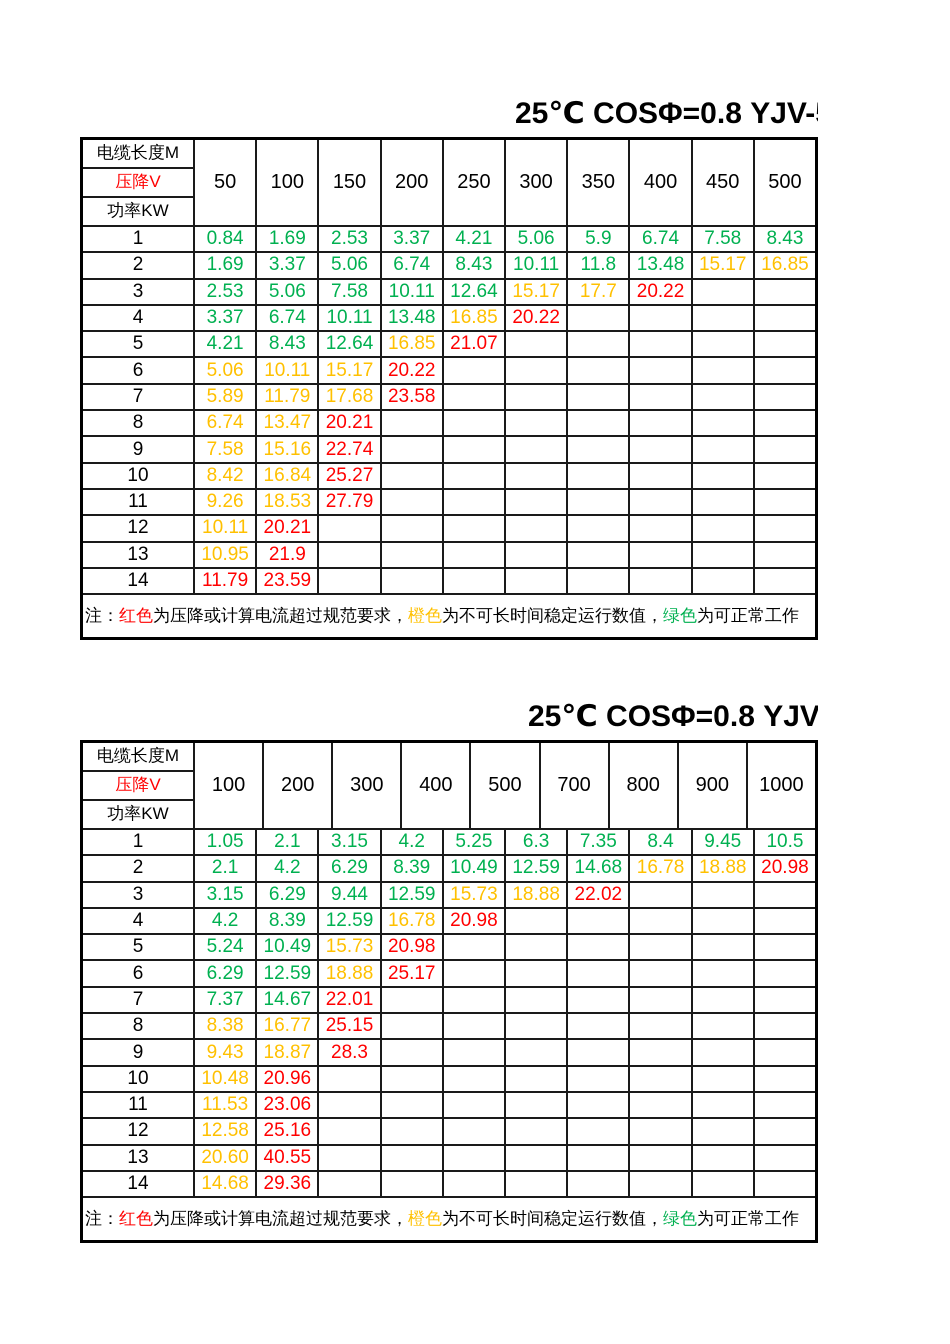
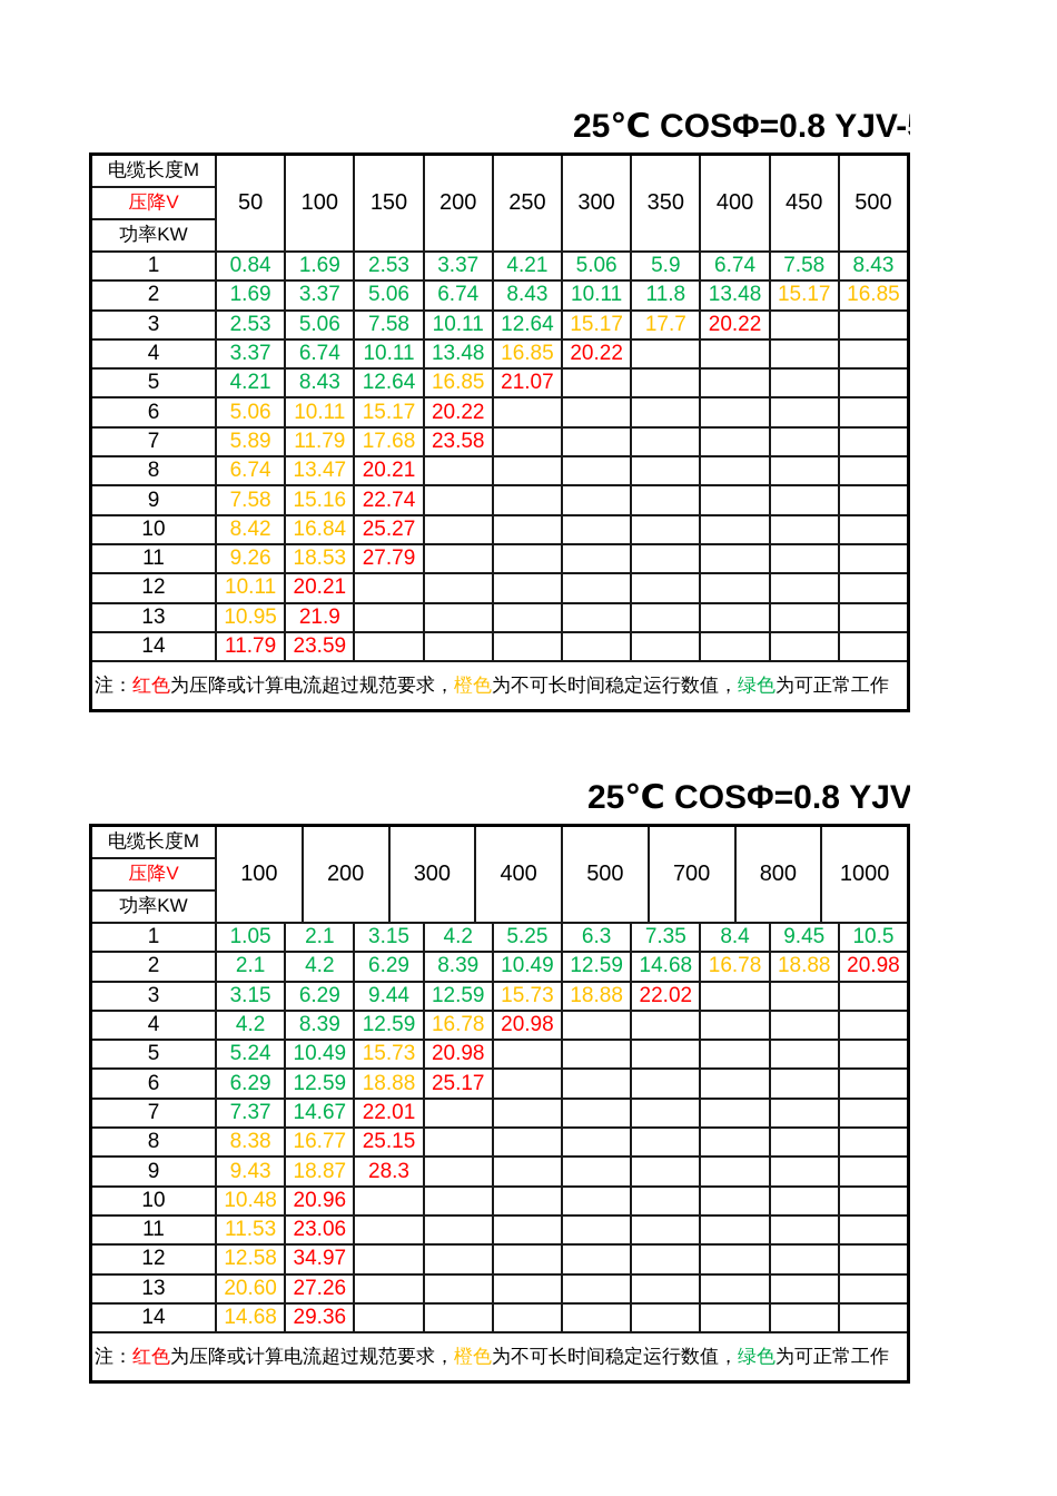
  25℃ COSΦ=0.8 YJV-
  电缆长度M
  压降V
  功率KW
  50
  100
  150
  200
  250
  300
  350
  400
  450
  500
  1
  0.84
  1.69
  2.53
  3.37
  4.21
  5.06
  5.9
  6.74
  7.58
  8.43
  2
  1.69
  3.37
  5.06
  6.74
  8.43
  10.11
  11.8
  13.48
  15.17
  16.85
  3
  2.53
  5.06
  7.58
  10.11
  12.64
  15.17
  17.7
  20.22
  4
  3.37
  6.74
  10.11
  13.48
  16.85
  20.22
  5
  4.21
  8.43
  12.64
  16.85
  21.07
  6
  5.06
  10.11
  15.17
  20.22
  7
  5.89
  11.79
  17.68
  23.58
  8
  6.74
  13.47
  20.21
  9
  7.58
  15.16
  22.74
  10
  8.42
  16.84
  25.27
  11
  9.26
  18.53
  27.79
  12
  10.11
  20.21
  13
  10.95
  21.9
  14
  11.79
  23.59
  注：
  红色
  为压降或计算电流超过规范要求，
  橙色
  为不可长时间稳定运行数值，
  绿色
  为可正常工作
  25℃ COSΦ=0.8 YJV
  电缆长度M
  压降V
  功率KW
  100
  200
  300
  400
  500
  700
  800
- 900
  1000
  1
  1.05
  2.1
  3.15
  4.2
  5.25
  6.3
  7.35
  8.4
  9.45
  10.5
  2
  2.1
  4.2
  6.29
  8.39
  10.49
  12.59
  14.68
  16.78
  18.88
  20.98
  3
  3.15
  6.29
  9.44
  12.59
  15.73
  18.88
  22.02
  4
  4.2
  8.39
  12.59
  16.78
  20.98
  5
  5.24
  10.49
  15.73
  20.98
  6
  6.29
  12.59
  18.88
  25.17
  7
  7.37
  14.67
  22.01
  8
  8.38
  16.77
  25.15
  9
  9.43
  18.87
  28.3
  10
  10.48
  20.96
  11
  11.53
  23.06
  12
  12.58
- 25.16
+ 34.97
  13
  20.60
- 40.55
+ 27.26
  14
  14.68
  29.36
  注：
  红色
  为压降或计算电流超过规范要求，
  橙色
  为不可长时间稳定运行数值，
  绿色
  为可正常工作
